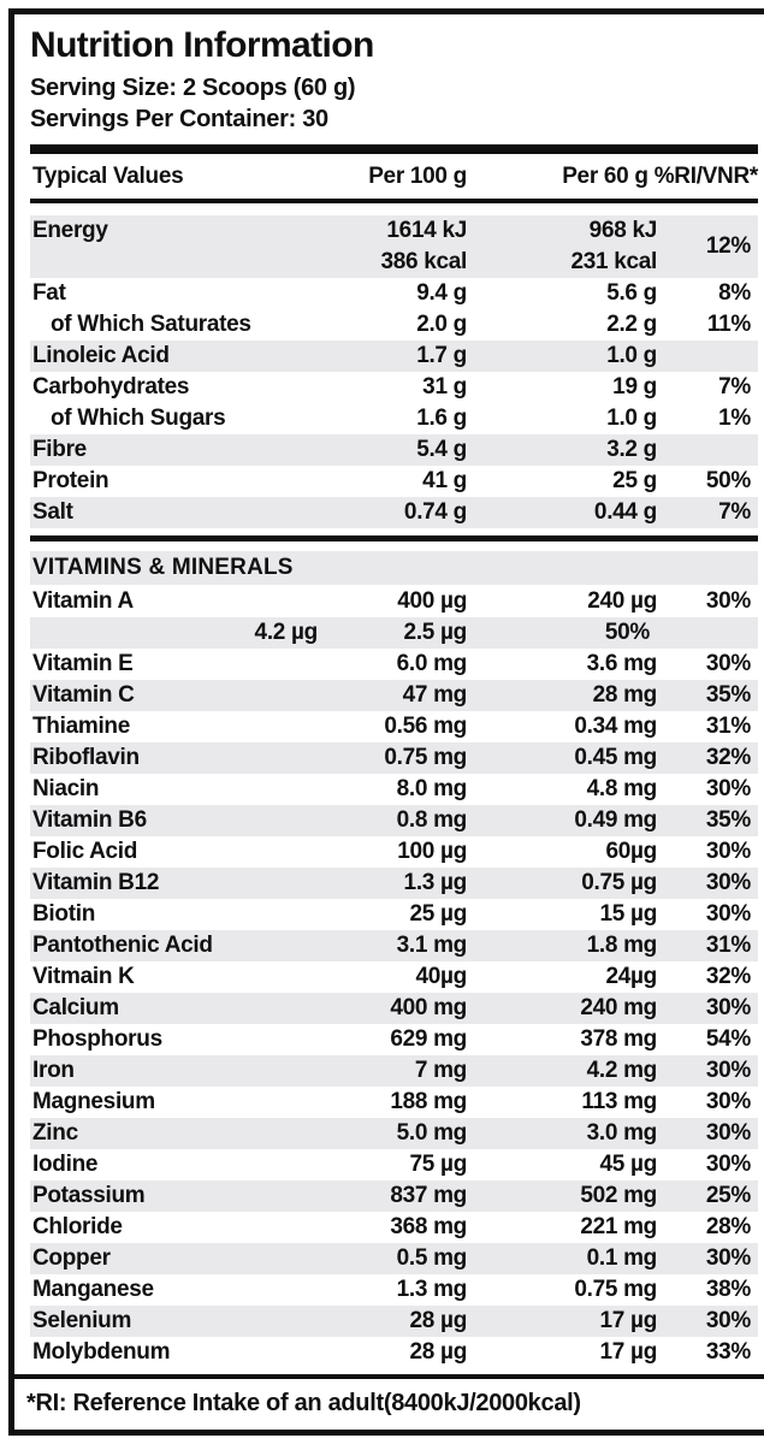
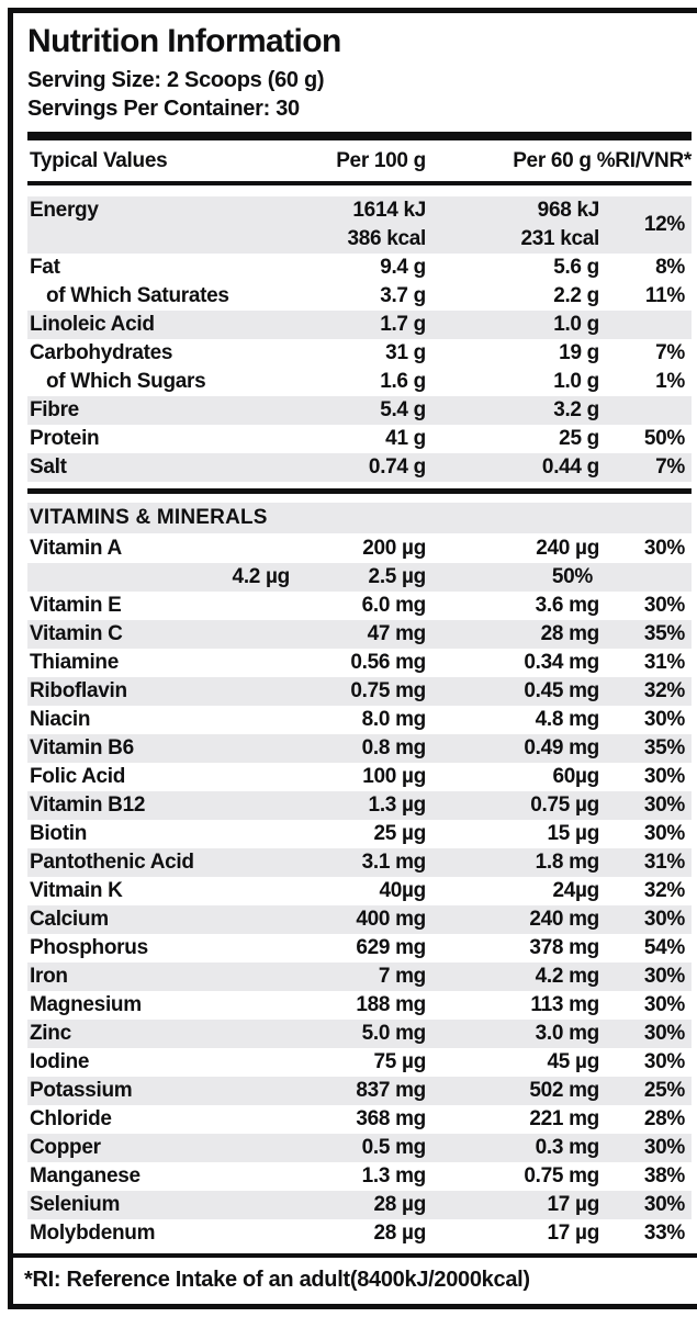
  Nutrition Information
  Serving Size: 2 Scoops (60 g)
  Servings Per Container: 30
  Typical Values
  Per 100 g
  Per 60 g %RI/VNR*
  Energy
  1614 kJ
  386 kcal
  968 kJ
  231 kcal
  12%
  Fat
  9.4 g
  5.6 g
  8%
  of Which Saturates
- 2.0 g
+ 3.7 g
  2.2 g
  11%
  Linoleic Acid
  1.7 g
  1.0 g
  Carbohydrates
  31 g
  19 g
  7%
  of Which Sugars
  1.6 g
  1.0 g
  1%
  Fibre
  5.4 g
  3.2 g
  Protein
  41 g
  25 g
  50%
  Salt
  0.74 g
  0.44 g
  7%
  VITAMINS & MINERALS
  Vitamin A
- 400 µg
+ 200 µg
  240 µg
  30%
  4.2 µg
  2.5 µg
  50%
  Vitamin E
  6.0 mg
  3.6 mg
  30%
  Vitamin C
  47 mg
  28 mg
  35%
  Thiamine
  0.56 mg
  0.34 mg
  31%
  Riboflavin
  0.75 mg
  0.45 mg
  32%
  Niacin
  8.0 mg
  4.8 mg
  30%
  Vitamin B6
  0.8 mg
  0.49 mg
  35%
  Folic Acid
  100 µg
  60µg
  30%
  Vitamin B12
  1.3 µg
  0.75 µg
  30%
  Biotin
  25 µg
  15 µg
  30%
  Pantothenic Acid
  3.1 mg
  1.8 mg
  31%
  Vitmain K
  40µg
  24µg
  32%
  Calcium
  400 mg
  240 mg
  30%
  Phosphorus
  629 mg
  378 mg
  54%
  Iron
  7 mg
  4.2 mg
  30%
  Magnesium
  188 mg
  113 mg
  30%
  Zinc
  5.0 mg
  3.0 mg
  30%
  Iodine
  75 µg
  45 µg
  30%
  Potassium
  837 mg
  502 mg
  25%
  Chloride
  368 mg
  221 mg
  28%
  Copper
  0.5 mg
- 0.1 mg
+ 0.3 mg
  30%
  Manganese
  1.3 mg
  0.75 mg
  38%
  Selenium
  28 µg
  17 µg
  30%
  Molybdenum
  28 µg
  17 µg
  33%
  *RI: Reference Intake of an adult(8400kJ/2000kcal)
